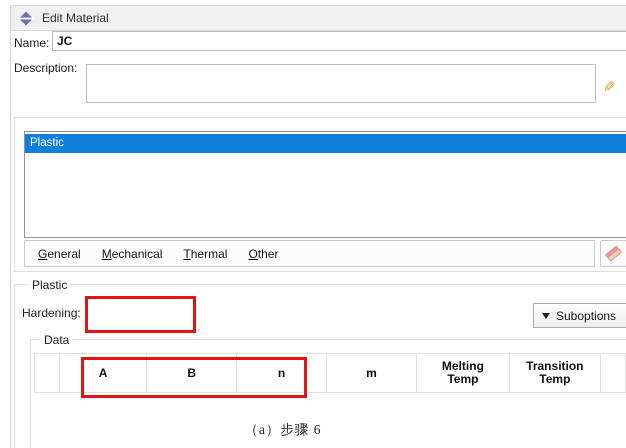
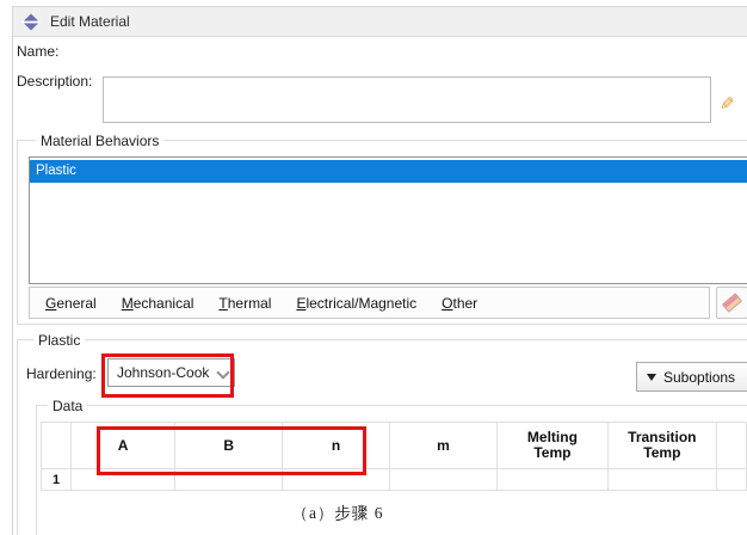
  Edit Material
  Name:
- JC
  Description:
+ Material Behaviors
  Plastic
  General
  Mechanical
  Thermal
+ Electrical/Magnetic
  Other
  Plastic
  Hardening:
+ Johnson-Cook
  Suboptions
  Data
  	A	B	n	m	Melting Temp	Transition Temp
+ 1
  （a）步骤 6
